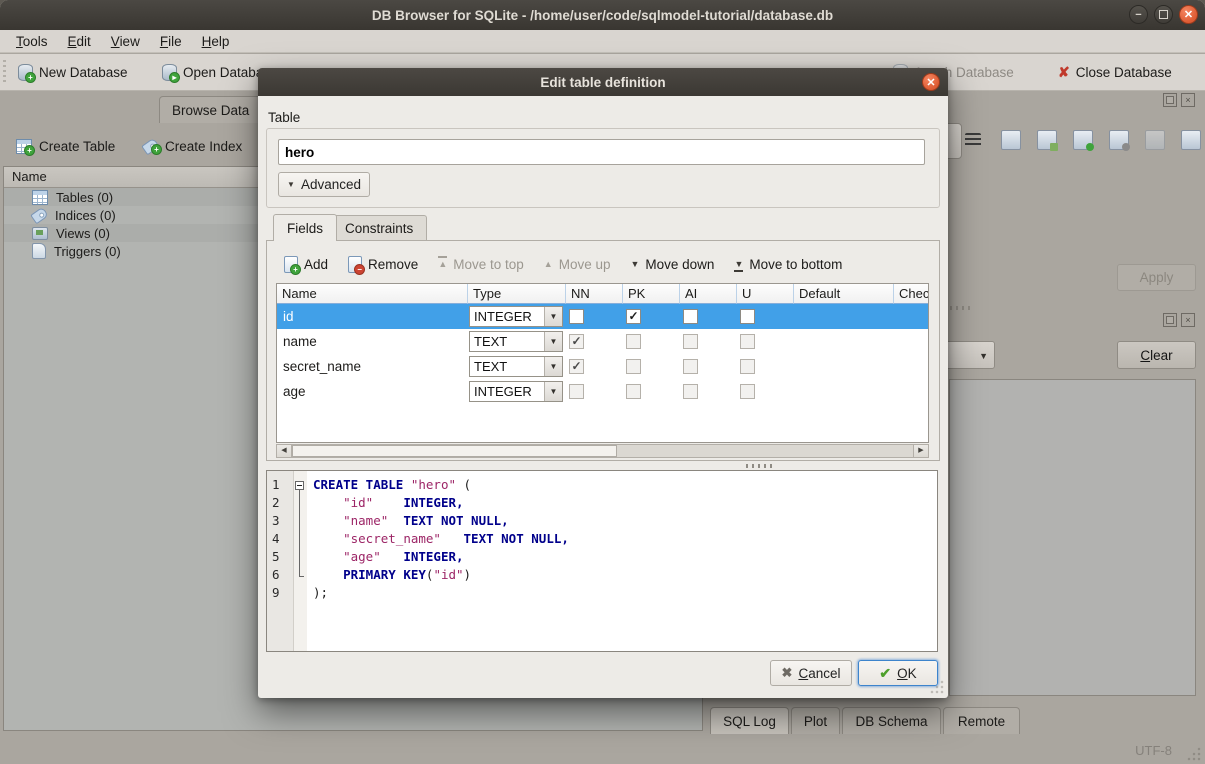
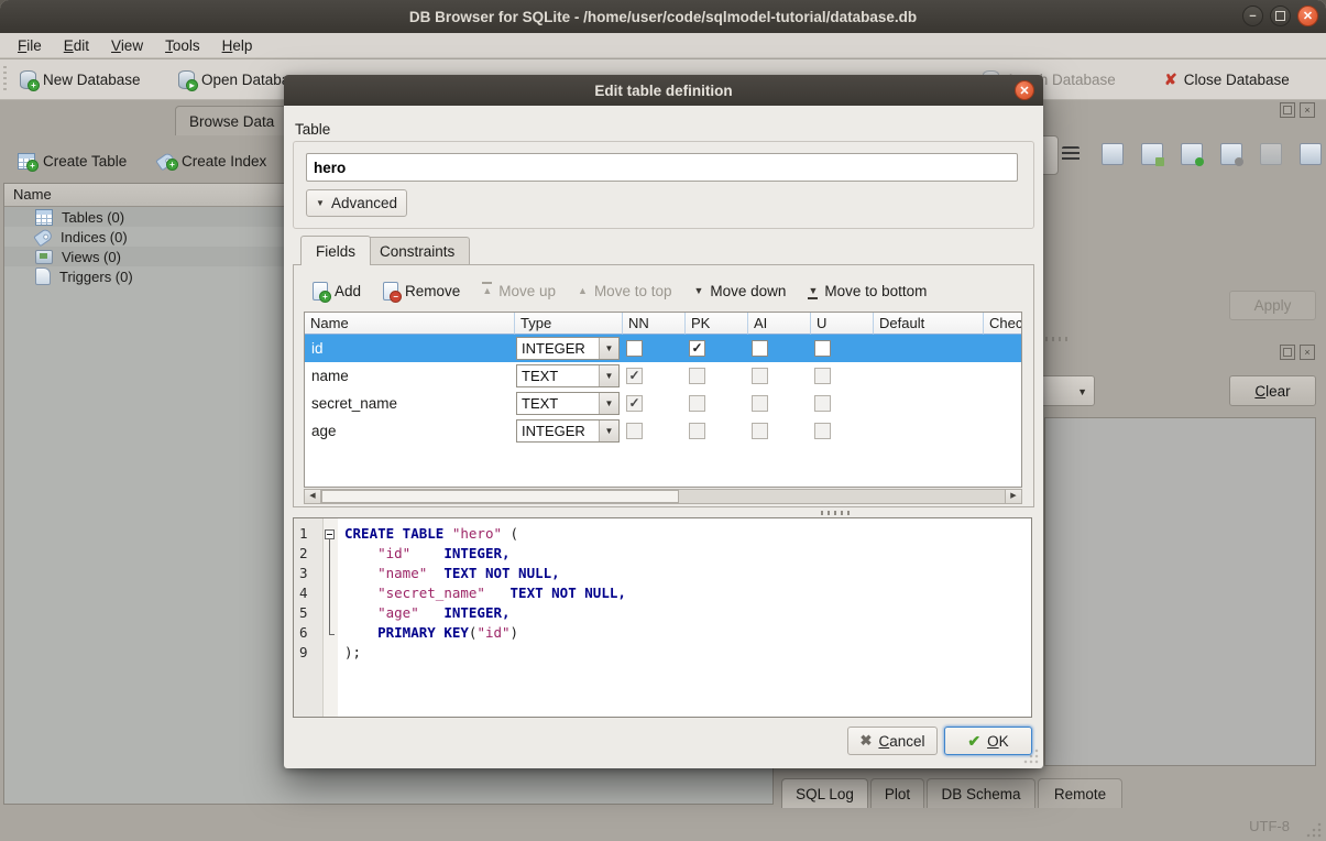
  DB Browser for SQLite - /home/user/code/sqlmodel-tutorial/database.db
  −
  ✕
- Tools
+ File
  Edit
  View
- File
+ Tools
  Help
  +
  New Database
  ▸
  Open Datab
  ✘
  Close Database
  Browse Data
  +
  Create Table
  +
  Create Index
  Name
  Tables (0)
  Indices (0)
  Views (0)
  Triggers (0)
  ×
  Apply
  ×
  ▼
  Clear
  SQL Log
  Plot
  DB Schema
  Remote
  UTF-8
  Edit table definition
  ✕
  Table
  hero
  ▼
  Advanced
  Fields
  Constraints
  +
  Add
  −
  Remove
  ▲
- Move to top
+ Move up
  ▲
- Move up
+ Move to top
  ▼
  Move down
  ▼
  Move to bottom
  Name
  Type
  NN
  PK
  AI
  U
  Default
  Chec
  id
  INTEGER
  ▼
  ✓
  name
  TEXT
  ▼
  ✓
  secret_name
  TEXT
  ▼
  ✓
  age
  INTEGER
  ▼
  1
  CREATE TABLE "hero" (
  2
  "id" INTEGER,
  3
  "name" TEXT NOT NULL,
  4
  "secret_name" TEXT NOT NULL,
  5
  "age" INTEGER,
  6
  PRIMARY KEY("id")
  9
  );
  ✖
  Cancel
  ✔
  OK
